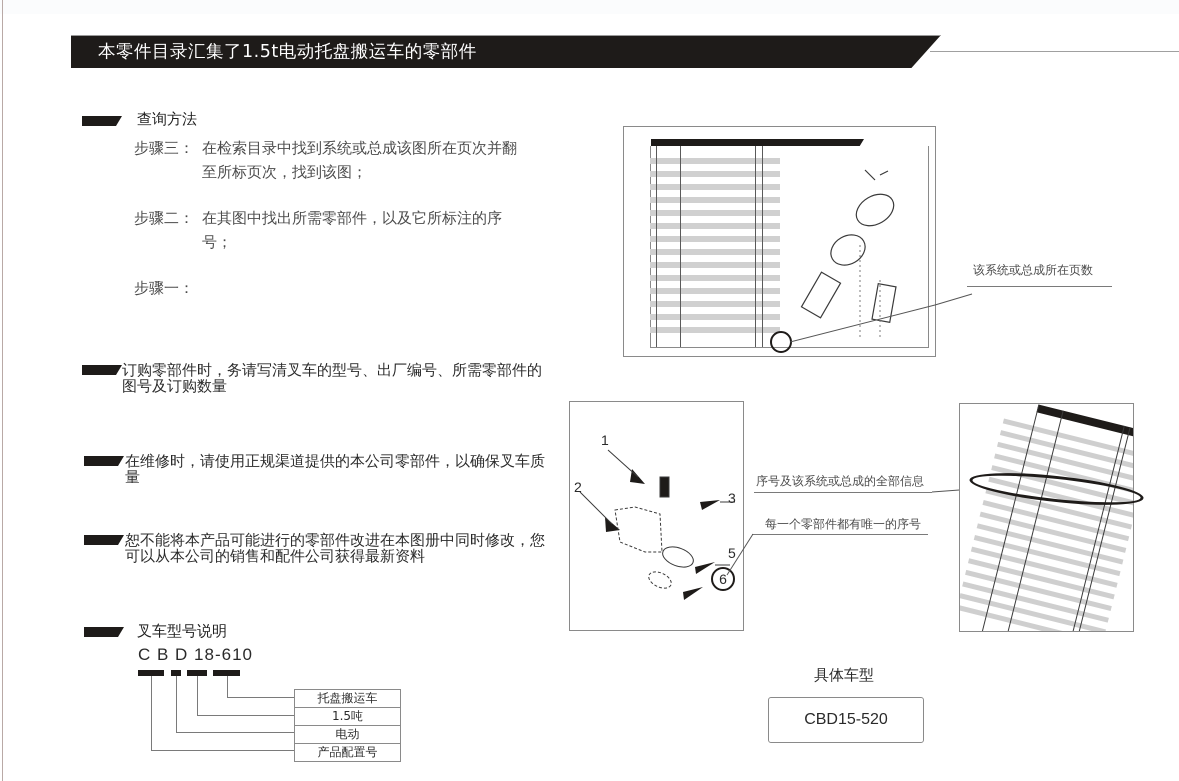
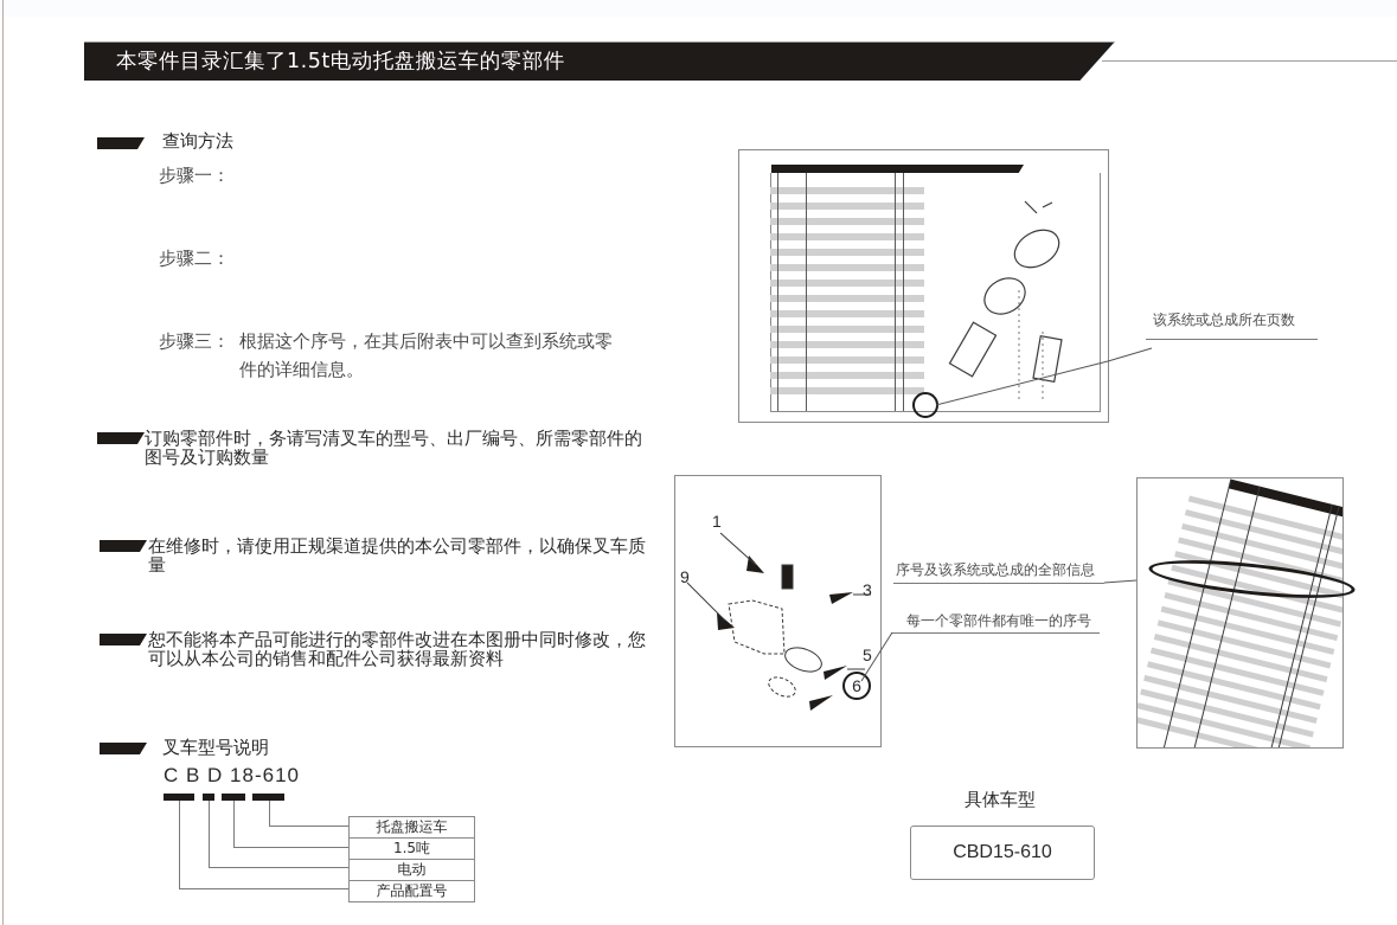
  本零件目录汇集了1.5t电动托盘搬运车的零部件
  查询方法
- 步骤三：
+ 步骤一：
- 在检索目录中找到系统或总成该图所在页次并翻至所标页次，找到该图；
  步骤二：
- 在其图中找出所需零部件，以及它所标注的序号；
- 步骤一：
+ 步骤三：
+ 根据这个序号，在其后附表中可以查到系统或零件的详细信息。
  订购零部件时，务请写清叉车的型号、出厂编号、所需零部件的图号及订购数量
  在维修时，请使用正规渠道提供的本公司零部件，以确保叉车质量
  恕不能将本产品可能进行的零部件改进在本图册中同时修改，您可以从本公司的销售和配件公司获得最新资料
  叉车型号说明
  C B D 18-610
  托盘搬运车
  1.5吨
  电动
  产品配置号
  该系统或总成所在页数
  1
- 2
+ 9
  3
  5
  6
  序号及该系统或总成的全部信息
  每一个零部件都有唯一的序号
  具体车型
- CBD15-520
+ CBD15-610
